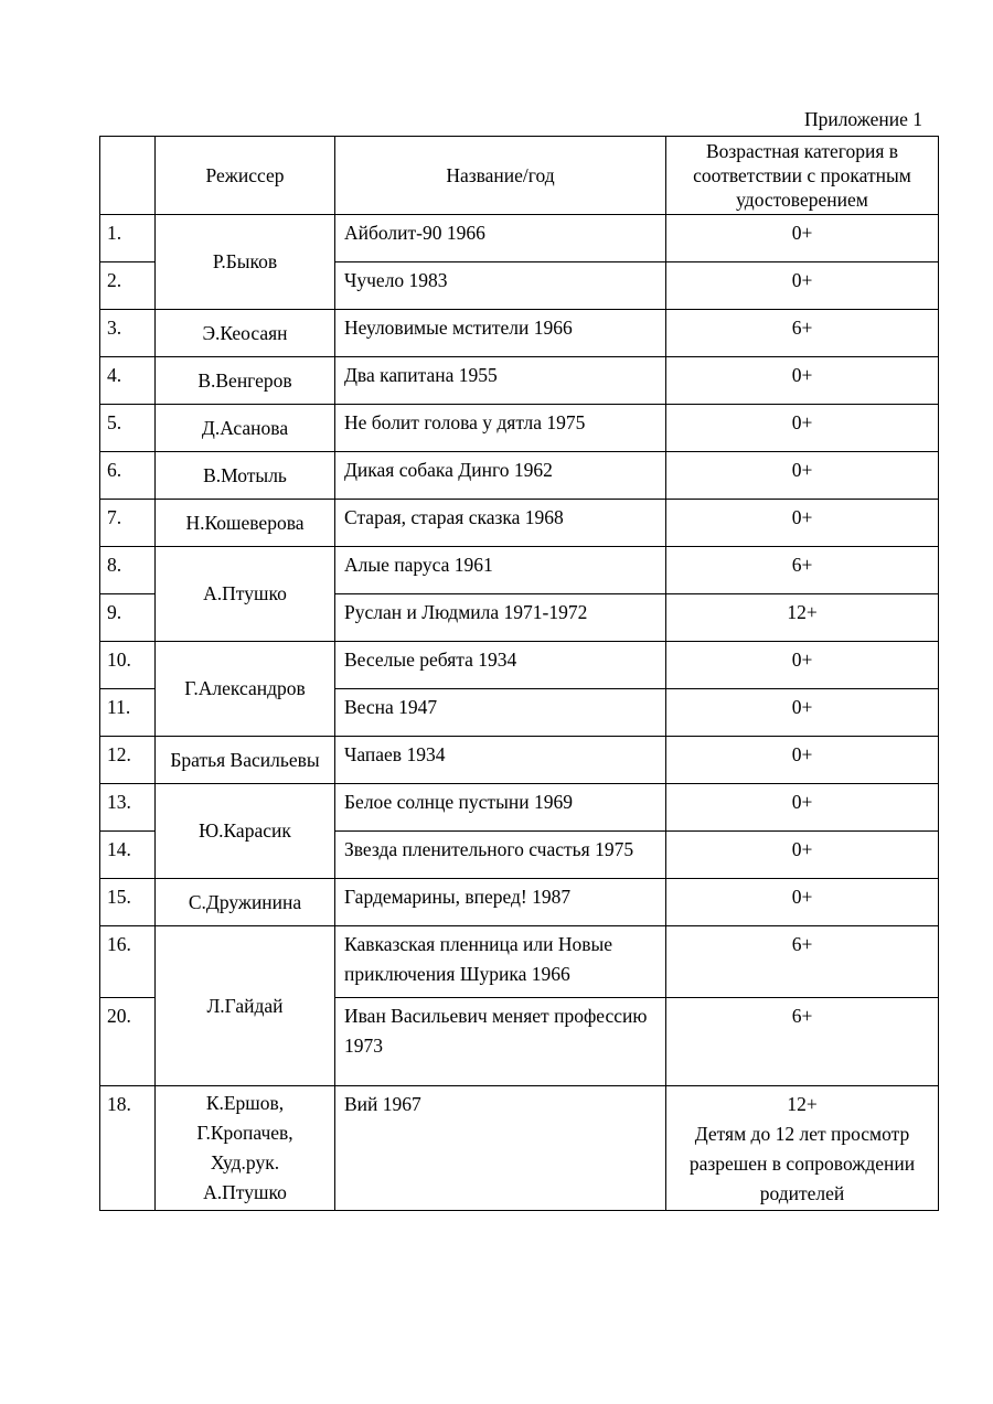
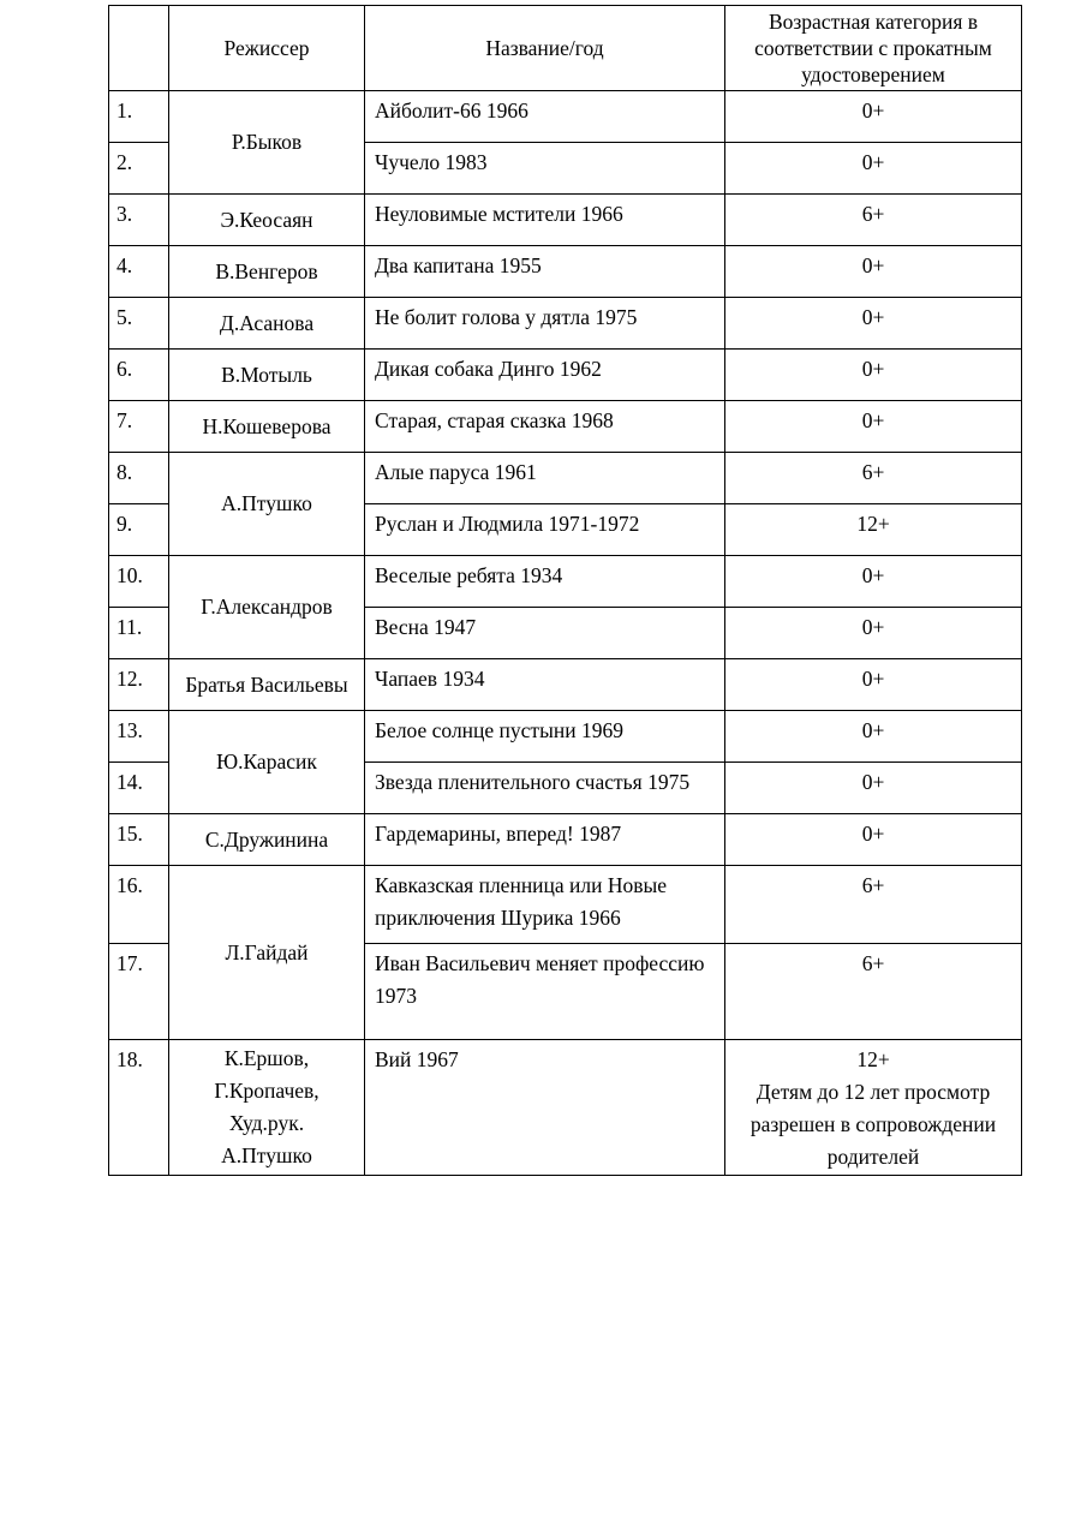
- Приложение 1
  	Режиссер	Название/год	Возрастная категория в соответствии с прокатным удостоверением
- 1.	Р.Быков	Айболит-90 1966	0+
+ 1.	Р.Быков	Айболит-66 1966	0+
  2.	Чучело 1983	0+
  3.	Э.Кеосаян	Неуловимые мстители 1966	6+
  4.	В.Венгеров	Два капитана 1955	0+
  5.	Д.Асанова	Не болит голова у дятла 1975	0+
  6.	В.Мотыль	Дикая собака Динго 1962	0+
  7.	Н.Кошеверова	Старая, старая сказка 1968	0+
  8.	А.Птушко	Алые паруса 1961	6+
  9.	Руслан и Людмила 1971-1972	12+
  10.	Г.Александров	Веселые ребята 1934	0+
  11.	Весна 1947	0+
  12.	Братья Васильевы	Чапаев 1934	0+
  13.	Ю.Карасик	Белое солнце пустыни 1969	0+
  14.	Звезда пленительного счастья 1975	0+
  15.	С.Дружинина	Гардемарины, вперед! 1987	0+
  16.	Л.Гайдай	Кавказская пленница или Новые приключения Шурика 1966	6+
- 20.	Иван Васильевич меняет профессию 1973	6+
+ 17.	Иван Васильевич меняет профессию 1973	6+
  18.	К.Ершов, Г.Кропачев, Худ.рук. А.Птушко	Вий 1967	12+ Детям до 12 лет просмотр разрешен в сопровождении родителей
